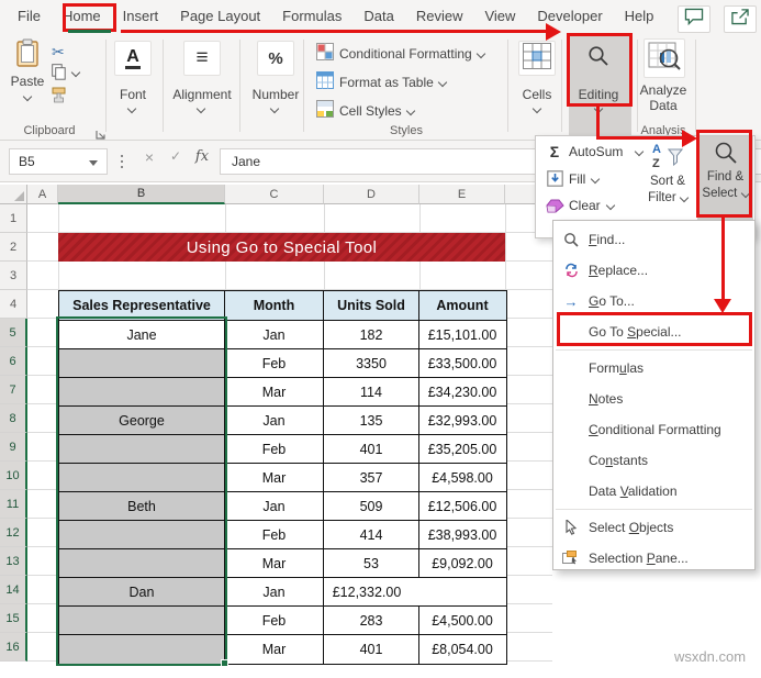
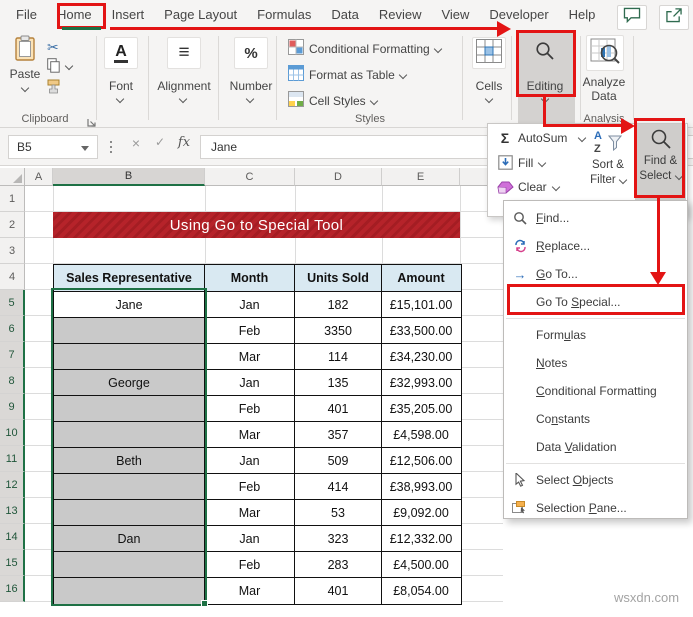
  File
  Home
  Insert
  Page Layout
  Formulas
  Data
  Review
  View
  Developer
  Help
  Paste
  ✂
  Clipboard
  A
  Font
  ≡
  Alignment
  %
  Number
  Conditional Formatting
  Format as Table
  Cell Styles
  Styles
  Cells
  Editing
  Analyze
  Data
  Analysis
  B5
  ×
  ✓
  fx
  Jane
  A
  B
  C
  D
  E
  1
  2
  3
  4
  5
  6
  7
  8
  9
  10
  11
  12
  13
  14
  15
  16
  Using Go to Special Tool
  Sales Representative
  Month
  Units Sold
  Amount
  Jane
  Jan
  182
  £15,101.00
  Feb
  3350
  £33,500.00
  Mar
  114
  £34,230.00
  George
  Jan
  135
  £32,993.00
  Feb
  401
  £35,205.00
  Mar
  357
  £4,598.00
  Beth
  Jan
  509
  £12,506.00
  Feb
  414
  £38,993.00
  Mar
  53
  £9,092.00
  Dan
  Jan
+ 323
  £12,332.00
  Feb
  283
  £4,500.00
  Mar
  401
  £8,054.00
  wsxdn.com
  Σ
  AutoSum
  Fill
  Clear
  A
  Z
  Sort &
  Filter
  Find &
  Select
  Find...
  Replace...
  →
  Go To...
  Go To Special...
  Formulas
  Notes
  Conditional Formatting
  Constants
  Data Validation
  Select Objects
  Selection Pane...
